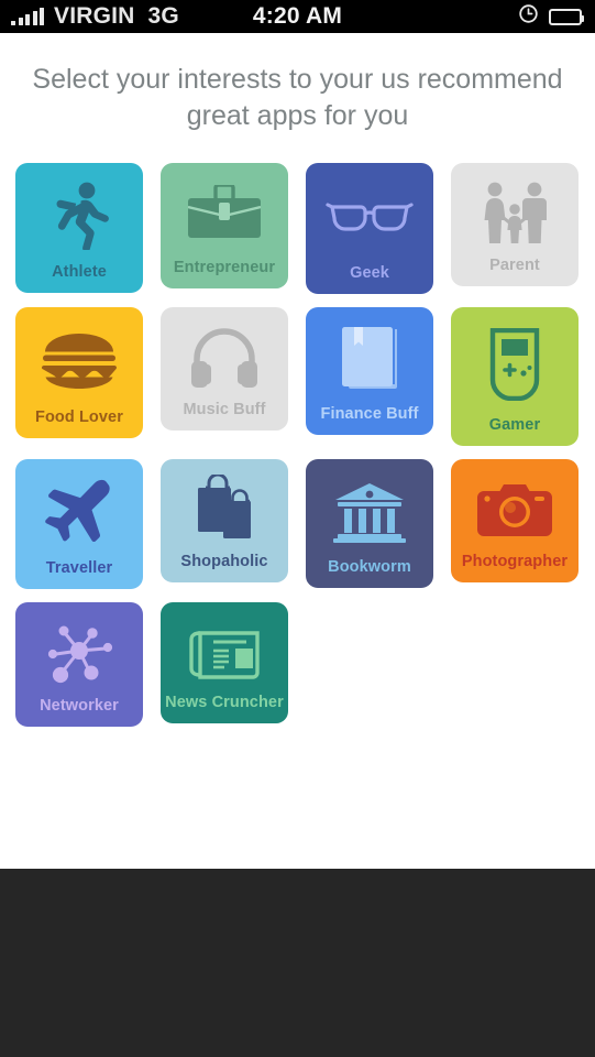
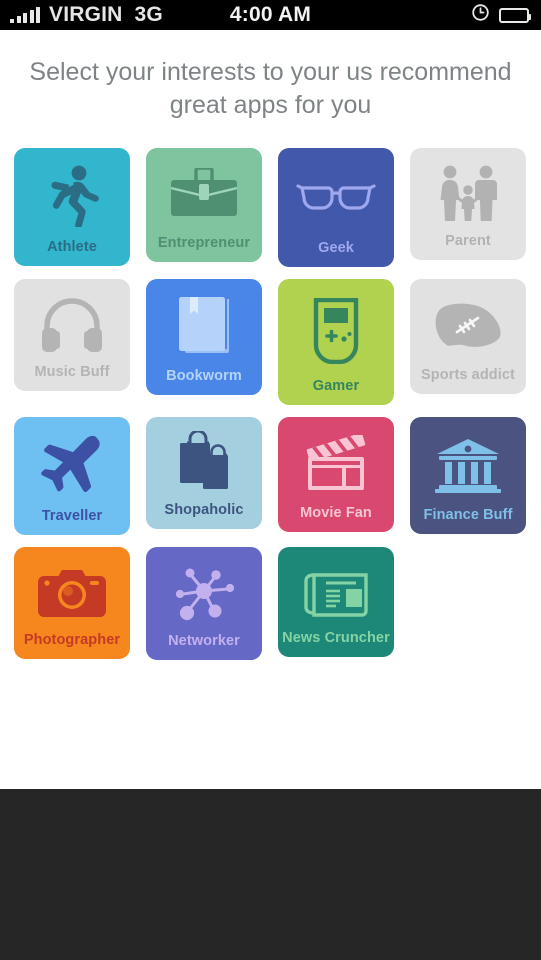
  VIRGIN
  3G
- 4:20 AM
+ 4:00 AM
  Select your interests to your us recommend great apps for you
  Athlete
  Entrepreneur
  Geek
  Parent
- Food Lover
  Music Buff
- Finance Buff
+ Bookworm
  Gamer
+ Sports addict
  Traveller
  Shopaholic
+ Movie Fan
- Bookworm
+ Finance Buff
  Photographer
  Networker
  News Cruncher
